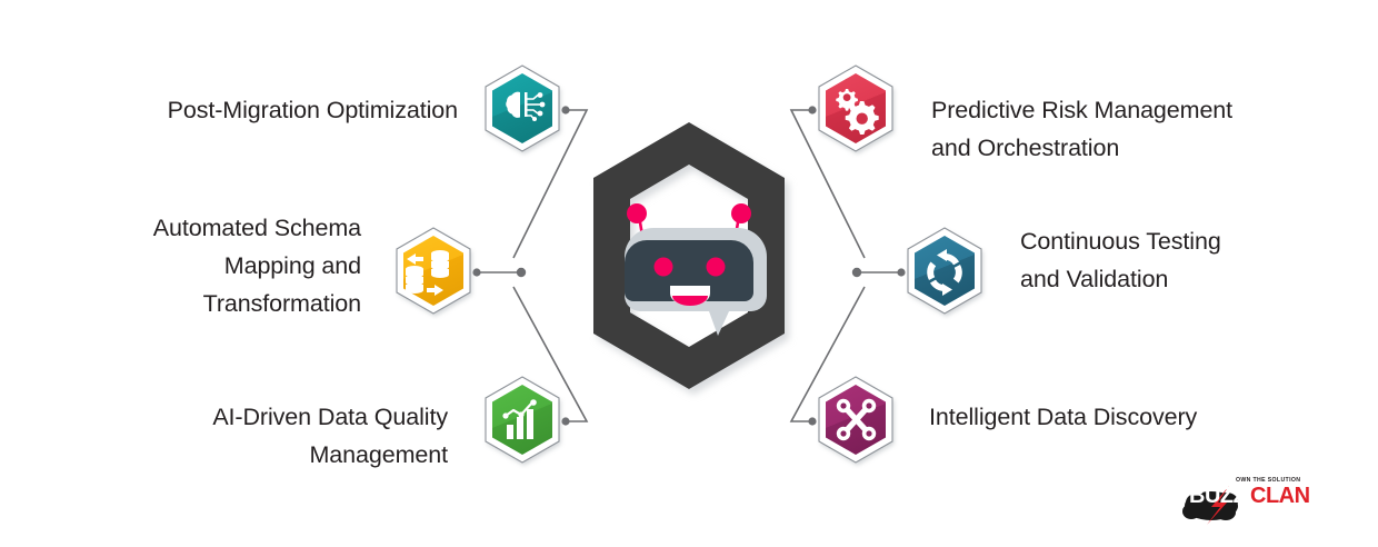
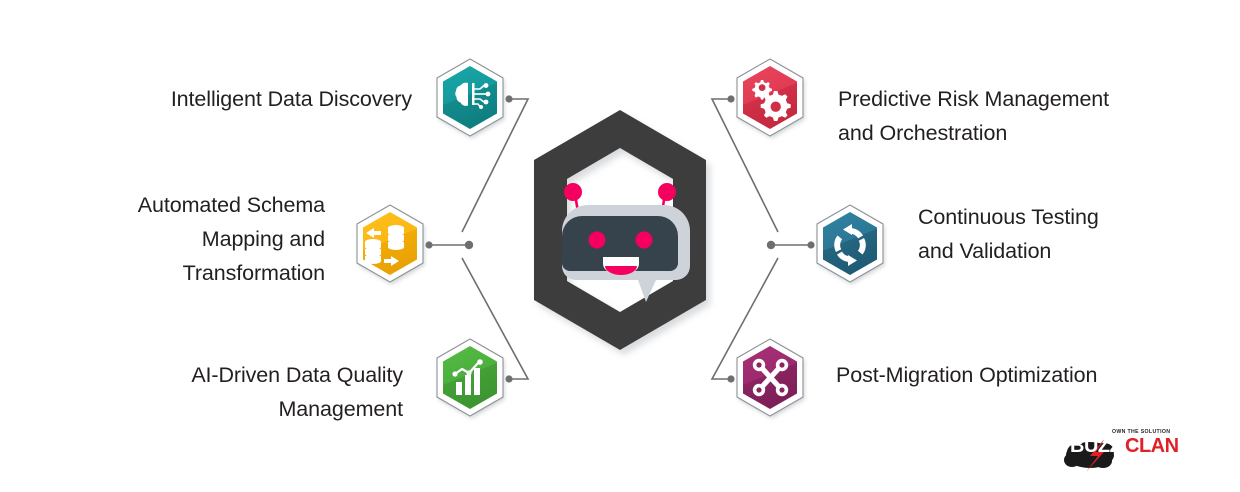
- Post-Migration Optimization
+ Intelligent Data Discovery
  Automated Schema
  Mapping and
  Transformation
  AI-Driven Data Quality
  Management
  Predictive Risk Management
  and Orchestration
  Continuous Testing
  and Validation
- Intelligent Data Discovery
+ Post-Migration Optimization
  BUZZ
  CLAN
